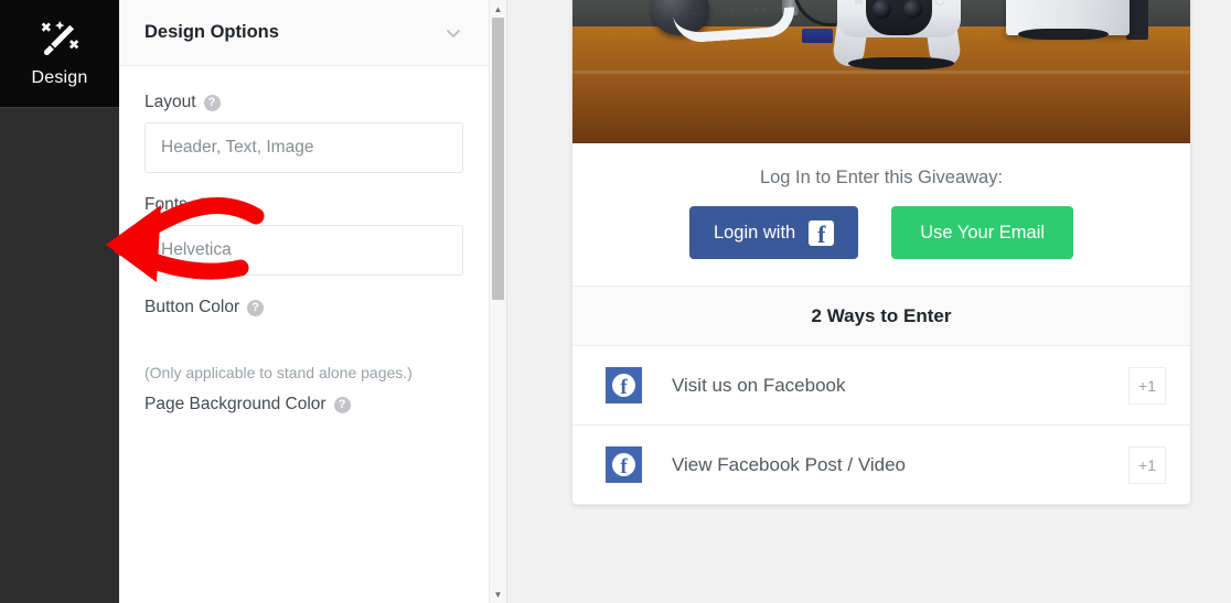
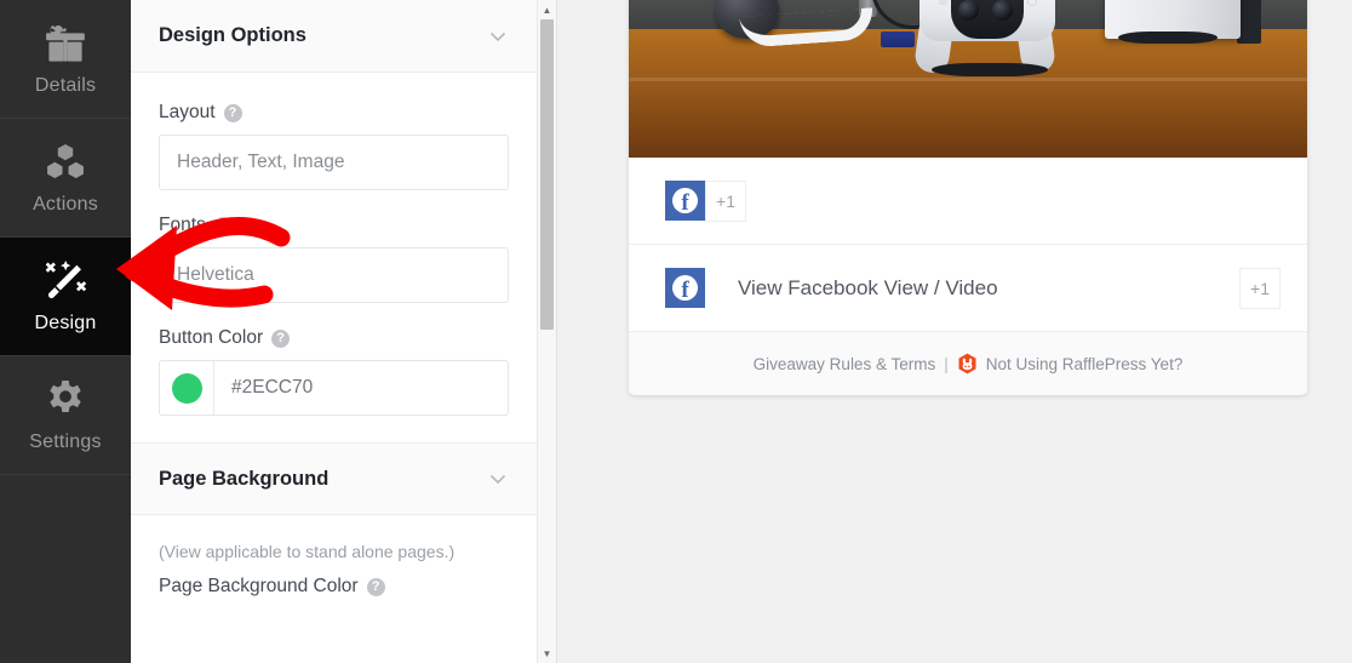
+ Details
+ Actions
  Design
+ Settings
  Design Options
  Layout
  ?
  Header, Text, Image
  Font
  Helvetica
  Button Color
  ?
+ #2ECC70
+ Page Background
- (Only applicable to stand alone pages.)
+ (View applicable to stand alone pages.)
  Page Background Color
  ?
  ▲
  ▼
- Log In to Enter this Giveaway:
- Login with
- Use Your Email
- 2 Ways to Enter
- Visit us on Facebook
  +1
- View Facebook Post / Video
+ View Facebook View / Video
  +1
+ Giveaway Rules & Terms
+ |
+ Not Using RafflePress Yet?
